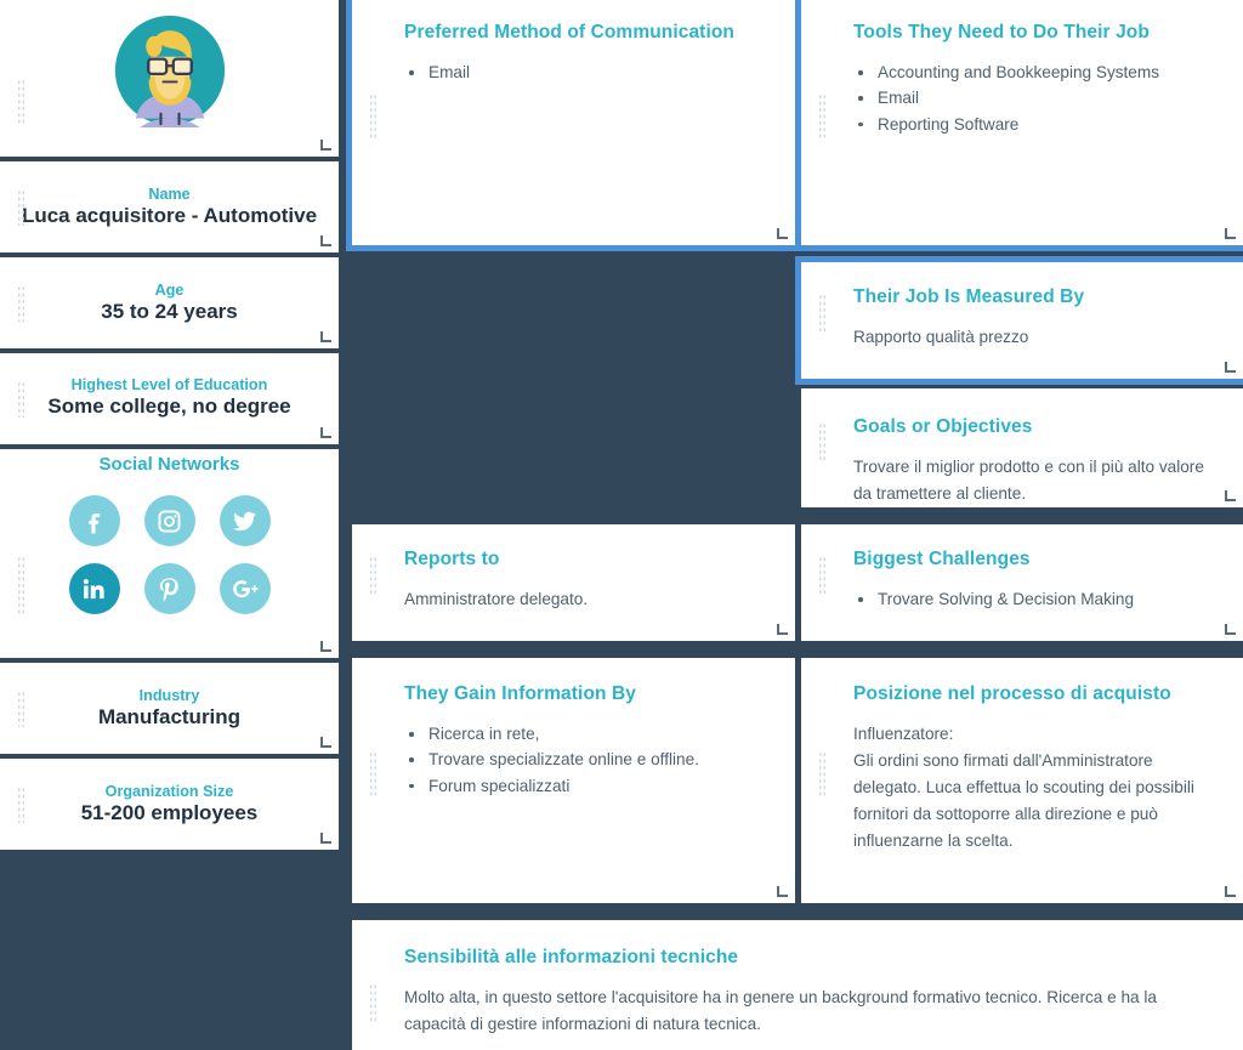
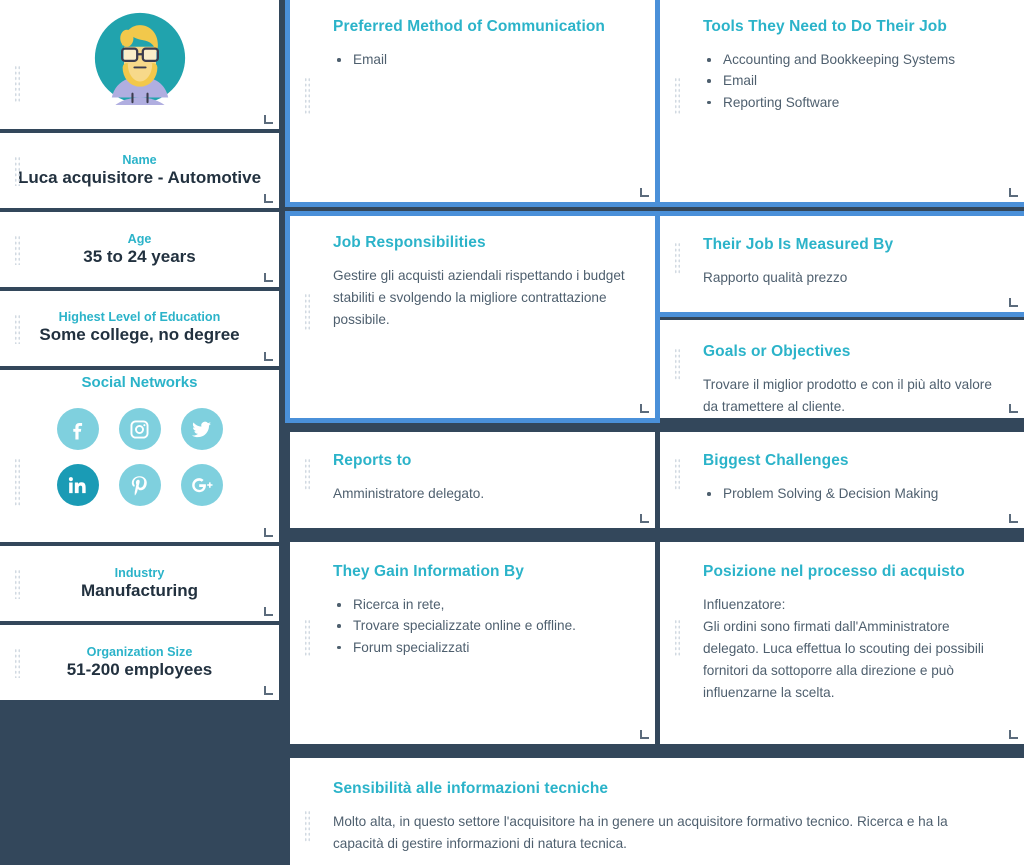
  Name
  Luca acquisitore - Automotive
  Age
  35 to 24 years
  Highest Level of Education
  Some college, no degree
  Social Networks
  Industry
  Manufacturing
  Organization Size
  51-200 employees
  Preferred Method of Communication
  Email
+ Job Responsibilities
+ Gestire gli acquisti aziendali rispettando i budget stabiliti e svolgendo la migliore contrattazione possibile.
  Reports to
  Amministratore delegato.
  They Gain Information By
  Ricerca in rete,
  Trovare specializzate online e offline.
  Forum specializzati
  Tools They Need to Do Their Job
  Accounting and Bookkeeping Systems
  Email
  Reporting Software
  Their Job Is Measured By
  Rapporto qualità prezzo
  Goals or Objectives
  Trovare il miglior prodotto e con il più alto valore da tramettere al cliente.
  Biggest Challenges
- Trovare Solving & Decision Making
+ Problem Solving & Decision Making
  Posizione nel processo di acquisto
  Influenzatore:
  Gli ordini sono firmati dall'Amministratore delegato. Luca effettua lo scouting dei possibili fornitori da sottoporre alla direzione e può influenzarne la scelta.
  Sensibilità alle informazioni tecniche
- Molto alta, in questo settore l'acquisitore ha in genere un background formativo tecnico. Ricerca e ha la capacità di gestire informazioni di natura tecnica.
+ Molto alta, in questo settore l'acquisitore ha in genere un acquisitore formativo tecnico. Ricerca e ha la capacità di gestire informazioni di natura tecnica.
